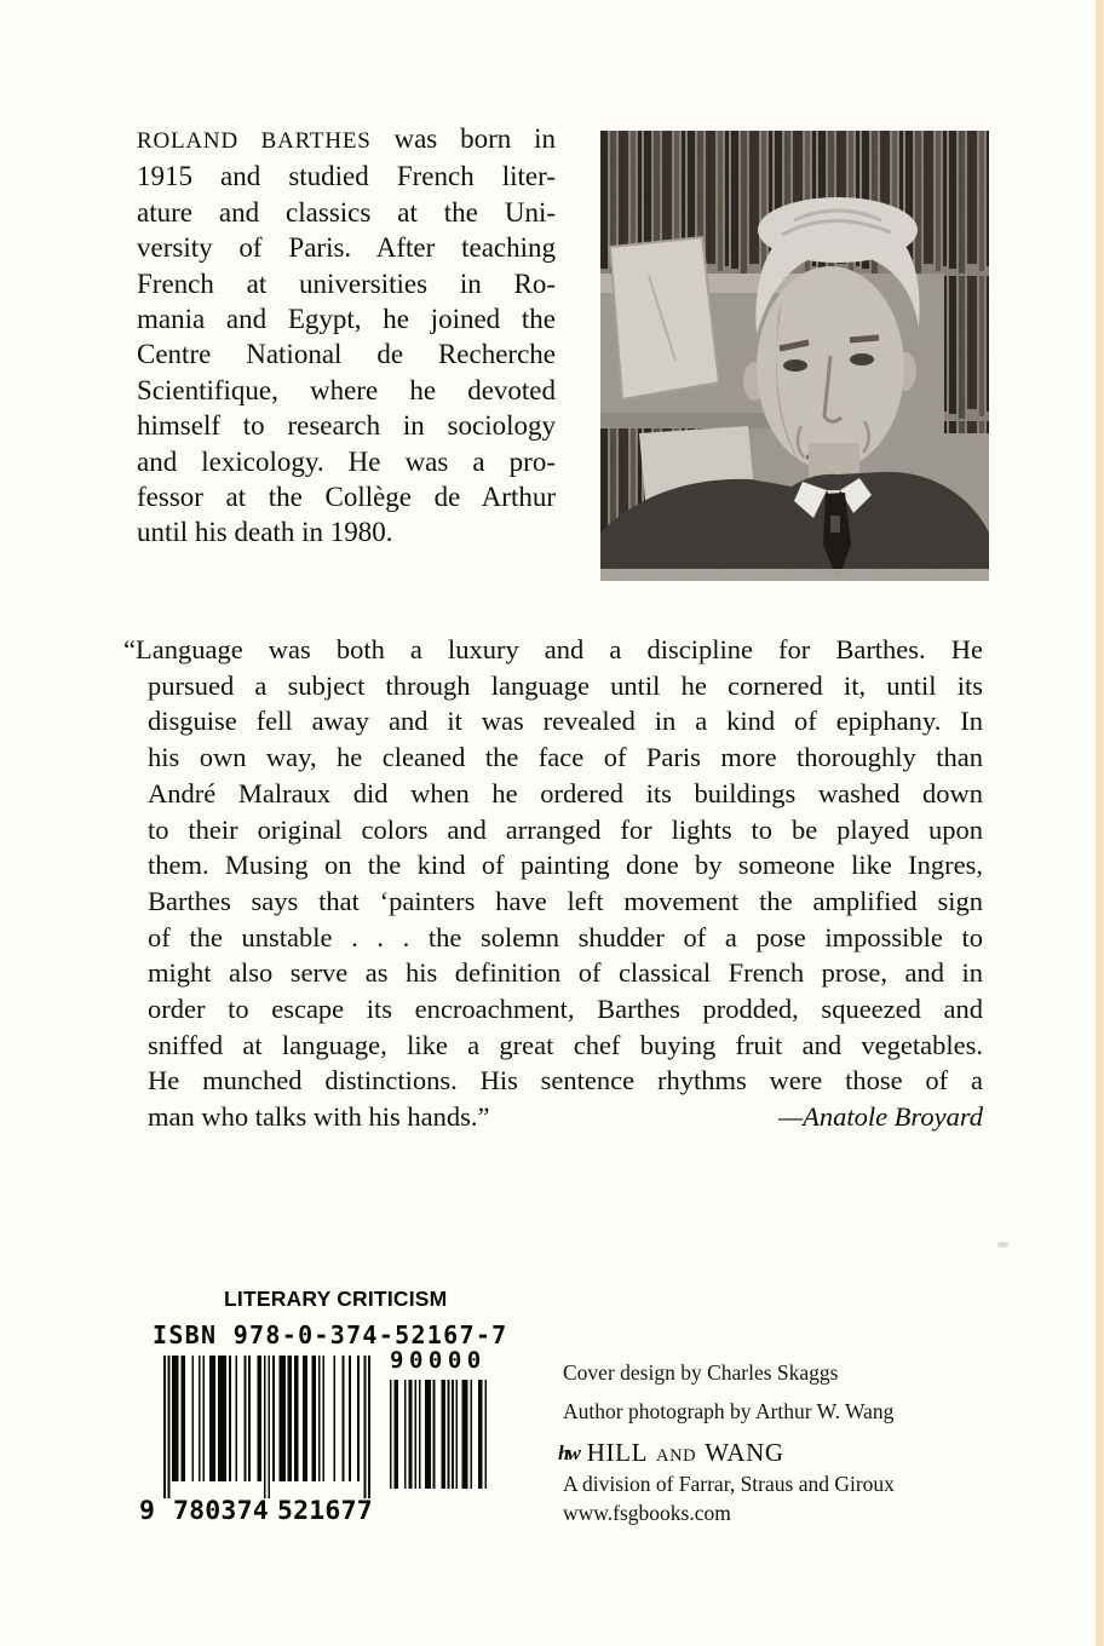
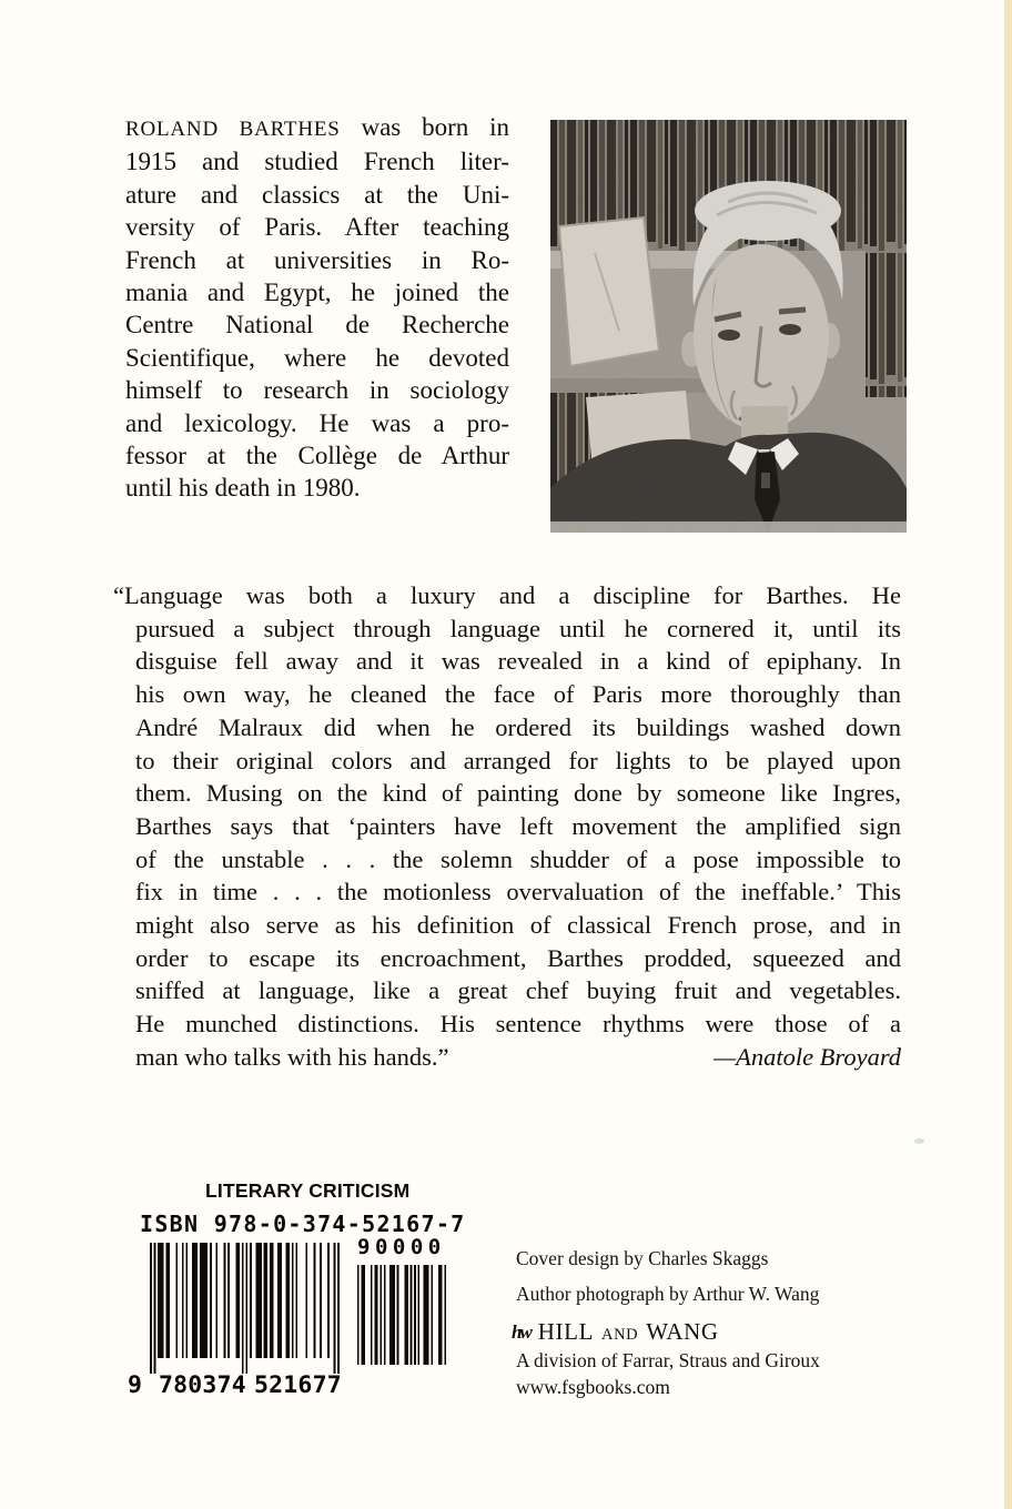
  ROLAND BARTHES was born in
  1915 and studied French liter-
  ature and classics at the Uni-
  versity of Paris. After teaching
  French at universities in Ro-
  mania and Egypt, he joined the
  Centre National de Recherche
  Scientifique, where he devoted
  himself to research in sociology
  and lexicology. He was a pro-
  fessor at the Collège de Arthur
  until his death in 1980.
  “Language was both a luxury and a discipline for Barthes. He
  pursued a subject through language until he cornered it, until its
  disguise fell away and it was revealed in a kind of epiphany. In
  his own way, he cleaned the face of Paris more thoroughly than
  André Malraux did when he ordered its buildings washed down
  to their original colors and arranged for lights to be played upon
  them. Musing on the kind of painting done by someone like Ingres,
  Barthes says that ‘painters have left movement the amplified sign
  of the unstable . . . the solemn shudder of a pose impossible to
+ fix in time . . . the motionless overvaluation of the ineffable.’ This
  might also serve as his definition of classical French prose, and in
  order to escape its encroachment, Barthes prodded, squeezed and
  sniffed at language, like a great chef buying fruit and vegetables.
  He munched distinctions. His sentence rhythms were those of a
  man who talks with his hands.”
  —Anatole Broyard
  LITERARY CRITICISM
  ISBN 978-0-374-52167-7
  90000
  9
  780374
  521677
  Cover design by Charles Skaggs
  Author photograph by Arthur W. Wang
  hw
  HILL
  AND
  WANG
  A division of Farrar, Straus and Giroux
  www.fsgbooks.com
